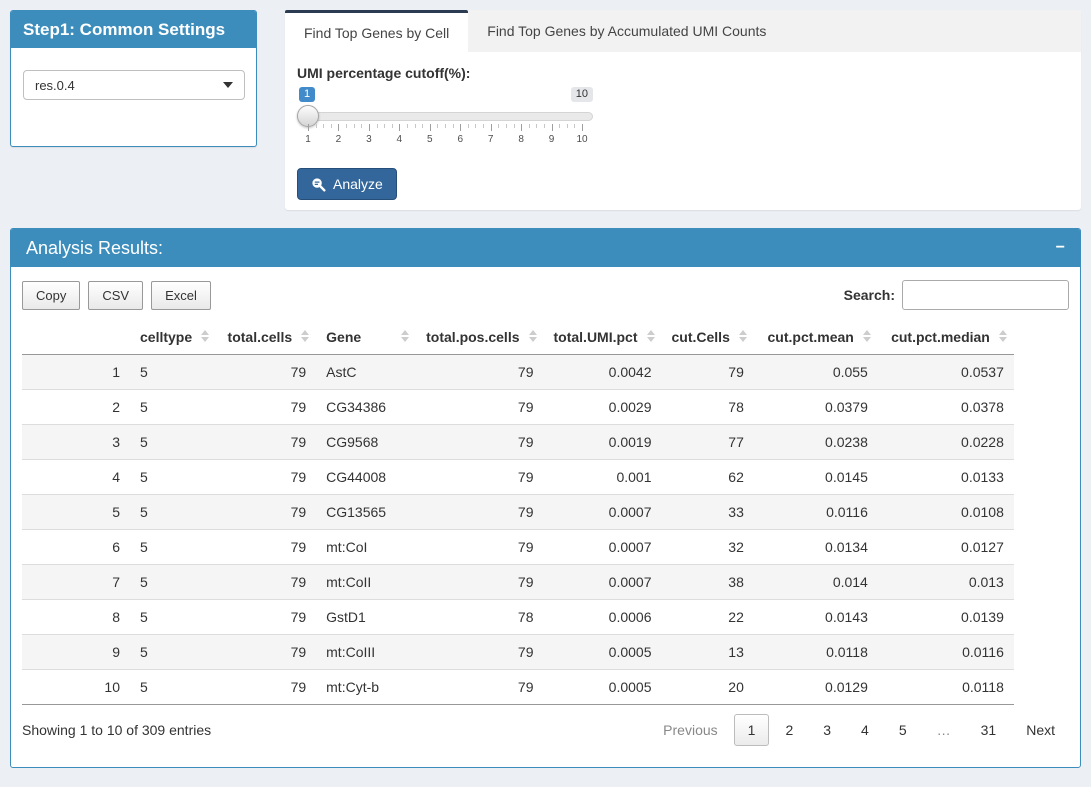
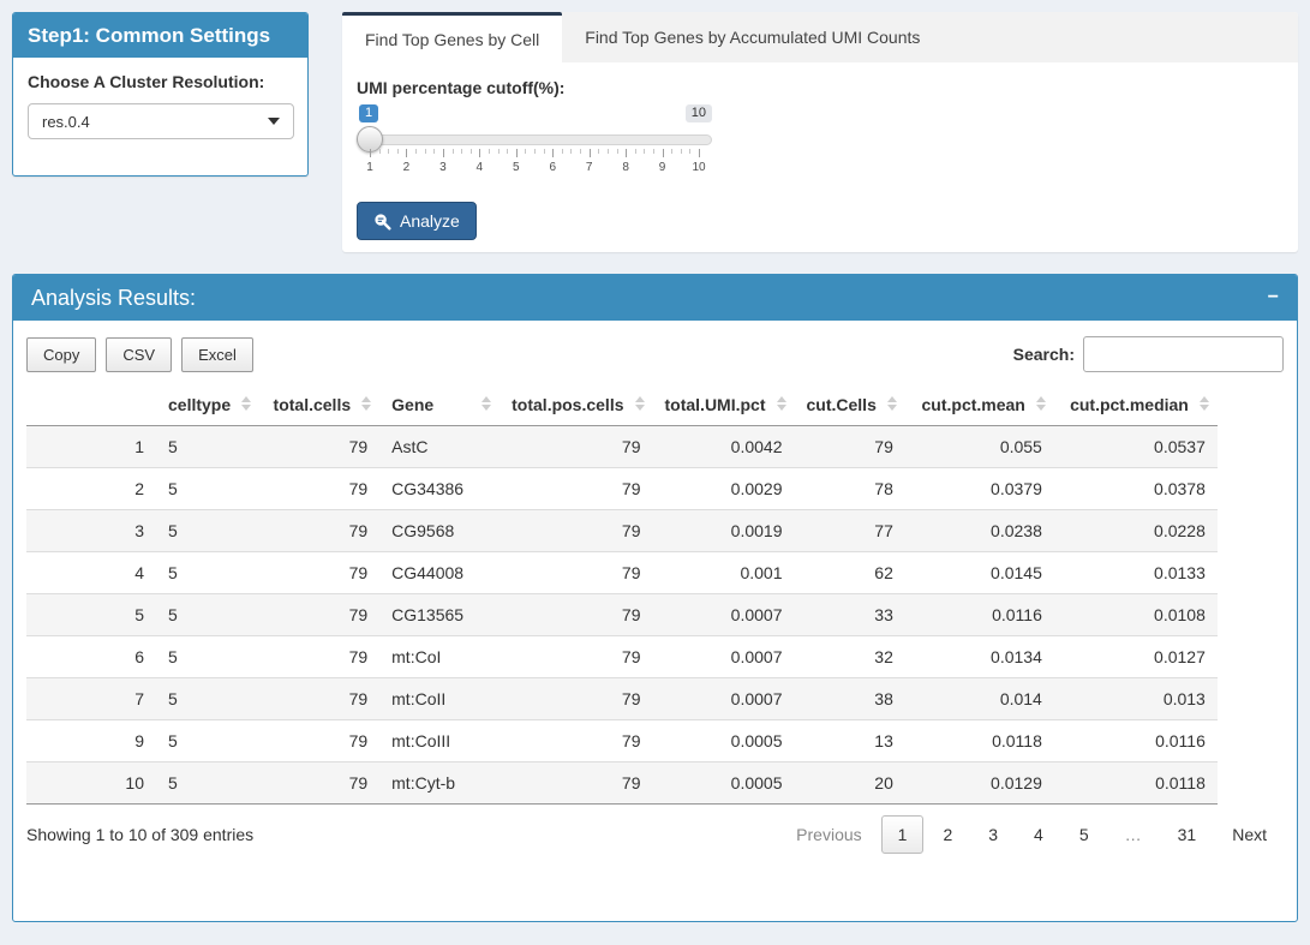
  Step1: Common Settings
+ Choose A Cluster Resolution:
  res.0.4
  Find Top Genes by Cell
  Find Top Genes by Accumulated UMI Counts
  UMI percentage cutoff(%):
  1
  10
  1
  2
  3
  4
  5
  6
  7
  8
  9
  10
  Analyze
  Analysis Results:
  −
  Copy
  CSV
  Excel
  Search:
  	celltype	total.cells	Gene	total.pos.cells	total.UMI.pct	cut.Cells	cut.pct.mean	cut.pct.median
  1	5	79	AstC	79	0.0042	79	0.055	0.0537
  2	5	79	CG34386	79	0.0029	78	0.0379	0.0378
  3	5	79	CG9568	79	0.0019	77	0.0238	0.0228
  4	5	79	CG44008	79	0.001	62	0.0145	0.0133
  5	5	79	CG13565	79	0.0007	33	0.0116	0.0108
  6	5	79	mt:CoI	79	0.0007	32	0.0134	0.0127
  7	5	79	mt:CoII	79	0.0007	38	0.014	0.013
- 8	5	79	GstD1	78	0.0006	22	0.0143	0.0139
  9	5	79	mt:CoIII	79	0.0005	13	0.0118	0.0116
  10	5	79	mt:Cyt-b	79	0.0005	20	0.0129	0.0118
  Showing 1 to 10 of 309 entries
  Previous
  1
  2
  3
  4
  5
  …
  31
  Next
